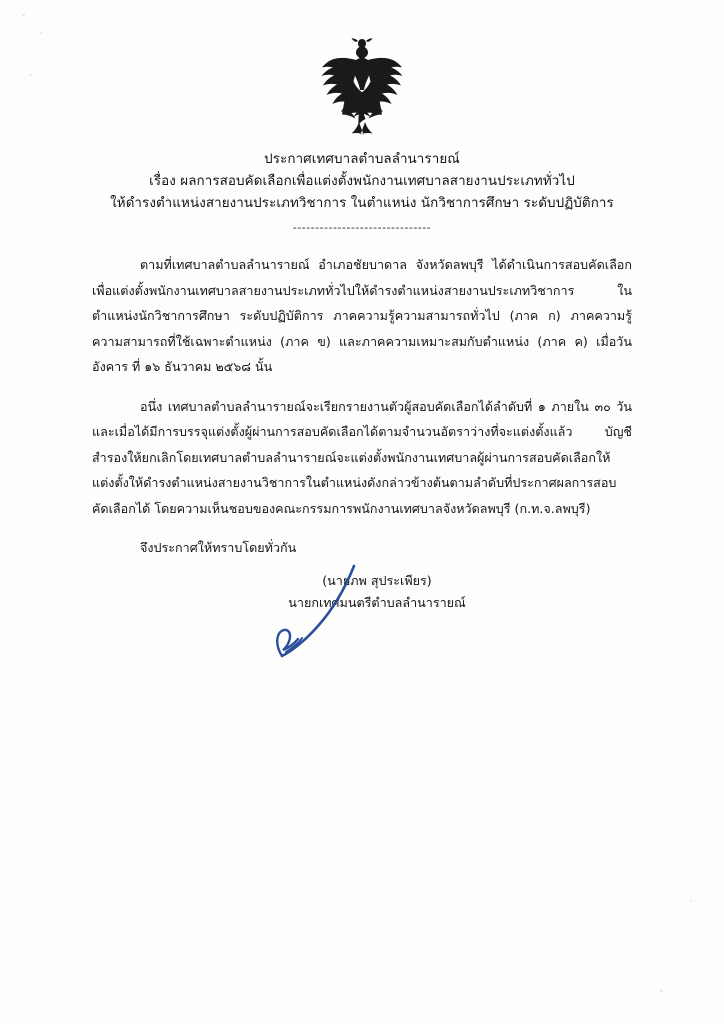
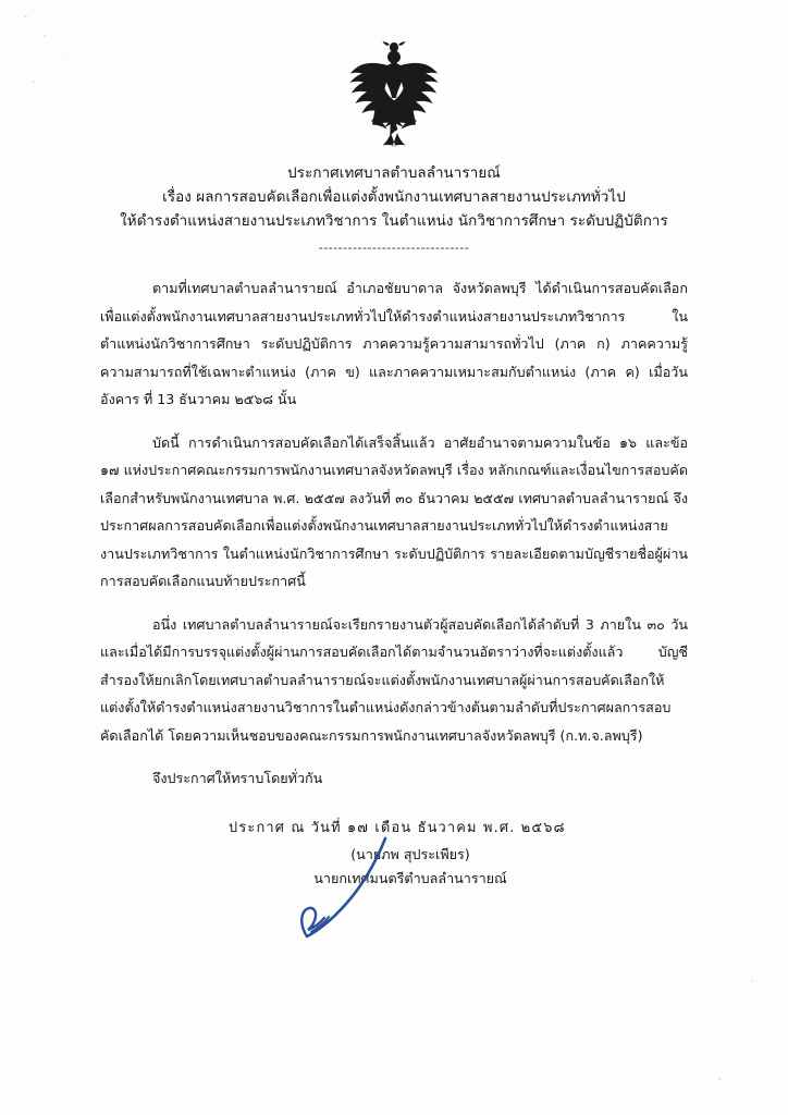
  ประกาศเทศบาลตำบลลำนารายณ์
  เรื่อง ผลการสอบคัดเลือกเพื่อแต่งตั้งพนักงานเทศบาลสายงานประเภททั่วไป
  ให้ดำรงตำแหน่งสายงานประเภทวิชาการ ในตำแหน่ง นักวิชาการศึกษา ระดับปฏิบัติการ
  -------------------------------
- ตามที่เทศบาลตำบลลำนารายณ์ อำเภอชัยบาดาล จังหวัดลพบุรี ได้ดำเนินการสอบคัดเลือกเพื่อแต่งตั้งพนักงานเทศบาลสายงานประเภททั่วไปให้ดำรงตำแหน่งสายงานประเภทวิชาการ ในตำแหน่งนักวิชาการศึกษา ระดับปฏิบัติการ ภาคความรู้ความสามารถทั่วไป (ภาค ก) ภาคความรู้ความสามารถที่ใช้เฉพาะตำแหน่ง (ภาค ข) และภาคความเหมาะสมกับตำแหน่ง (ภาค ค) เมื่อวันอังคาร ที่ ๑๖ ธันวาคม ๒๕๖๘ นั้น
+ ตามที่เทศบาลตำบลลำนารายณ์ อำเภอชัยบาดาล จังหวัดลพบุรี ได้ดำเนินการสอบคัดเลือกเพื่อแต่งตั้งพนักงานเทศบาลสายงานประเภททั่วไปให้ดำรงตำแหน่งสายงานประเภทวิชาการ ในตำแหน่งนักวิชาการศึกษา ระดับปฏิบัติการ ภาคความรู้ความสามารถทั่วไป (ภาค ก) ภาคความรู้ความสามารถที่ใช้เฉพาะตำแหน่ง (ภาค ข) และภาคความเหมาะสมกับตำแหน่ง (ภาค ค) เมื่อวันอังคาร ที่ 13 ธันวาคม ๒๕๖๘ นั้น
+ บัดนี้ การดำเนินการสอบคัดเลือกได้เสร็จสิ้นแล้ว อาศัยอำนาจตามความในข้อ ๑๖ และข้อ ๑๗ แห่งประกาศคณะกรรมการพนักงานเทศบาลจังหวัดลพบุรี เรื่อง หลักเกณฑ์และเงื่อนไขการสอบคัดเลือกสำหรับพนักงานเทศบาล พ.ศ. ๒๕๕๗ ลงวันที่ ๓๐ ธันวาคม ๒๕๕๗ เทศบาลตำบลลำนารายณ์ จึงประกาศผลการสอบคัดเลือกเพื่อแต่งตั้งพนักงานเทศบาลสายงานประเภททั่วไปให้ดำรงตำแหน่งสายงานประเภทวิชาการ ในตำแหน่งนักวิชาการศึกษา ระดับปฏิบัติการ รายละเอียดตามบัญชีรายชื่อผู้ผ่านการสอบคัดเลือกแนบท้ายประกาศนี้
- อนึ่ง เทศบาลตำบลลำนารายณ์จะเรียกรายงานตัวผู้สอบคัดเลือกได้ลำดับที่ ๑ ภายใน ๓๐ วัน และเมื่อได้มีการบรรจุแต่งตั้งผู้ผ่านการสอบคัดเลือกได้ตามจำนวนอัตราว่างที่จะแต่งตั้งแล้ว บัญชีสำรองให้ยกเลิกโดยเทศบาลตำบลลำนารายณ์จะแต่งตั้งพนักงานเทศบาลผู้ผ่านการสอบคัดเลือกให้แต่งตั้งให้ดำรงตำแหน่งสายงานวิชาการในตำแหน่งดังกล่าวข้างต้นตามลำดับที่ประกาศผลการสอบคัดเลือกได้ โดยความเห็นชอบของคณะกรรมการพนักงานเทศบาลจังหวัดลพบุรี (ก.ท.จ.ลพบุรี)
+ อนึ่ง เทศบาลตำบลลำนารายณ์จะเรียกรายงานตัวผู้สอบคัดเลือกได้ลำดับที่ 3 ภายใน ๓๐ วัน และเมื่อได้มีการบรรจุแต่งตั้งผู้ผ่านการสอบคัดเลือกได้ตามจำนวนอัตราว่างที่จะแต่งตั้งแล้ว บัญชีสำรองให้ยกเลิกโดยเทศบาลตำบลลำนารายณ์จะแต่งตั้งพนักงานเทศบาลผู้ผ่านการสอบคัดเลือกให้แต่งตั้งให้ดำรงตำแหน่งสายงานวิชาการในตำแหน่งดังกล่าวข้างต้นตามลำดับที่ประกาศผลการสอบคัดเลือกได้ โดยความเห็นชอบของคณะกรรมการพนักงานเทศบาลจังหวัดลพบุรี (ก.ท.จ.ลพบุรี)
  จึงประกาศให้ทราบโดยทั่วกัน
+ ประกาศ ณ วันที่ ๑๗ เดือน ธันวาคม พ.ศ. ๒๕๖๘
  (นาภพ สุประเพียร)
  นายกเทมนตรีตำบลลำนารายณ์
